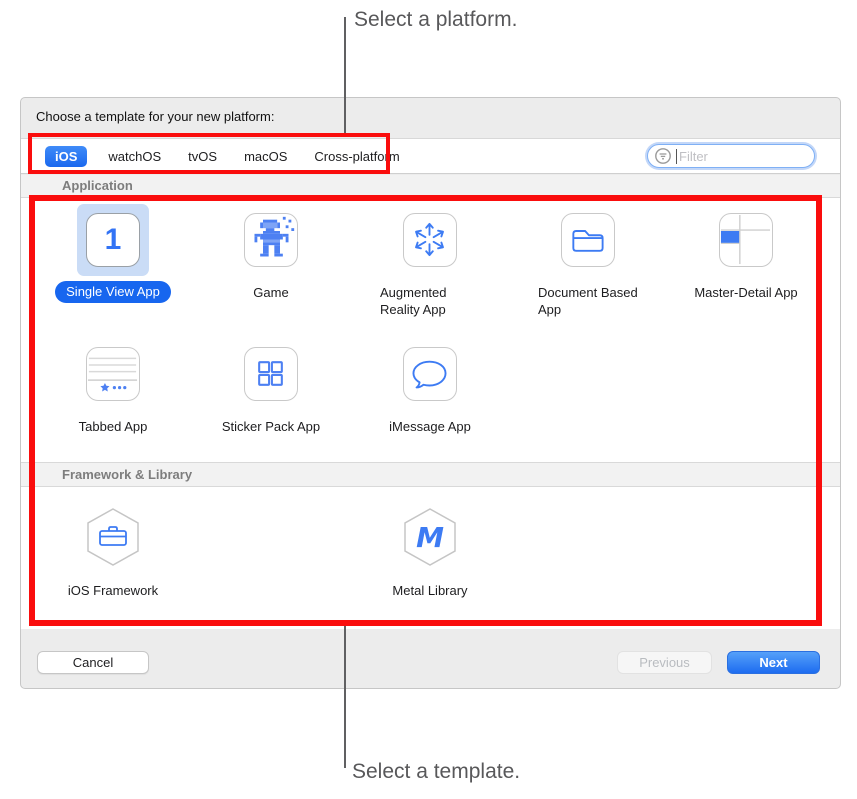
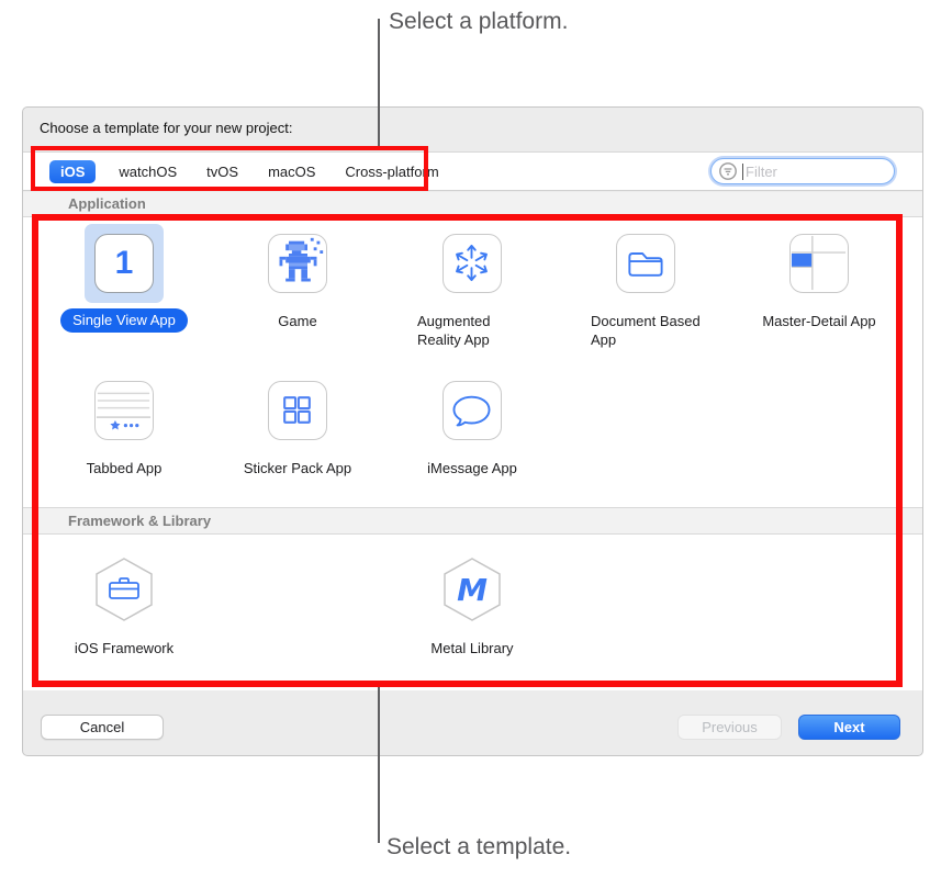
  Select a platform.
  Select a template.
- Choose a template for your new platform:
+ Choose a template for your new project:
  iOS
  watchOS
  tvOS
  macOS
  Cross-platform
  Filter
  Application
  Framework & Library
  1
  Single View App
  Game
  Augmented Reality App
  Document Based App
  Master-Detail App
  Tabbed App
  Sticker Pack App
  iMessage App
  iOS Framework
  M
  Metal Library
  Cancel
  Previous
  Next
